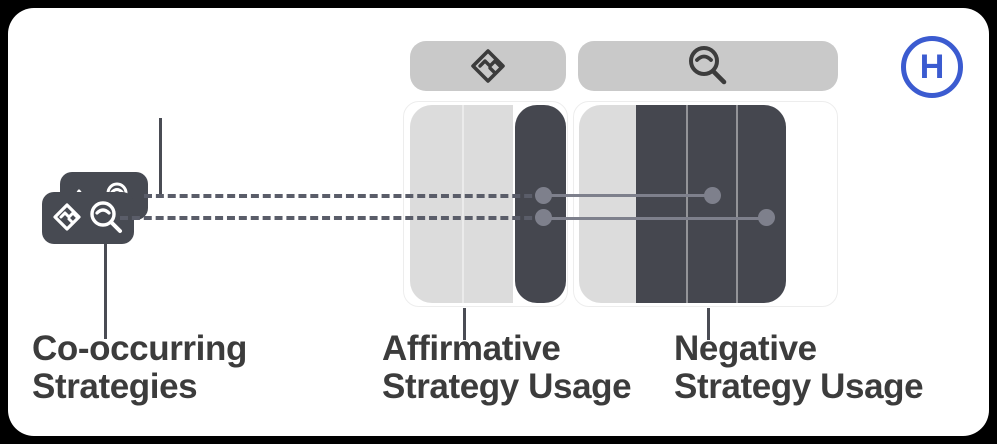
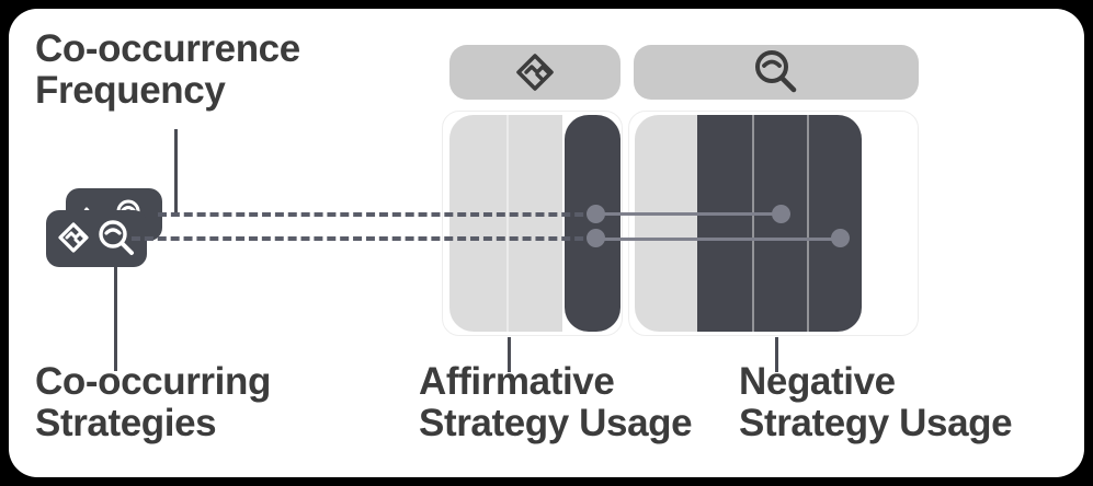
+ Co-occurrence
+ Frequency
  Co-occurring
  Strategies
  Affirmative
  Strategy Usage
  Negative
  Strategy Usage
- H
